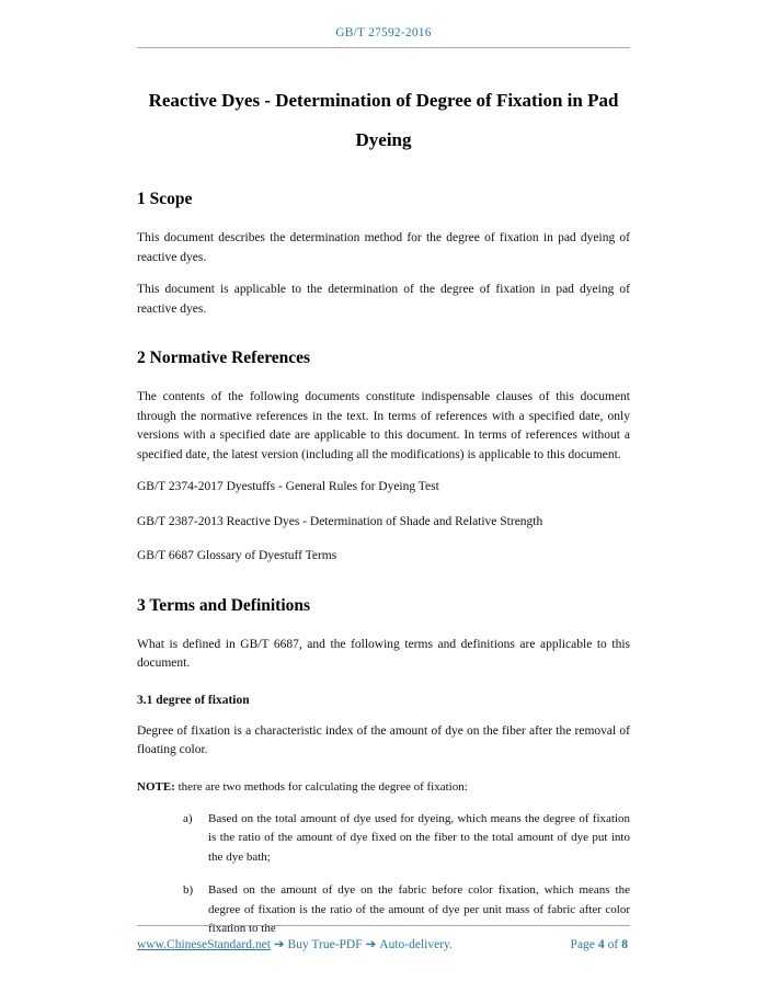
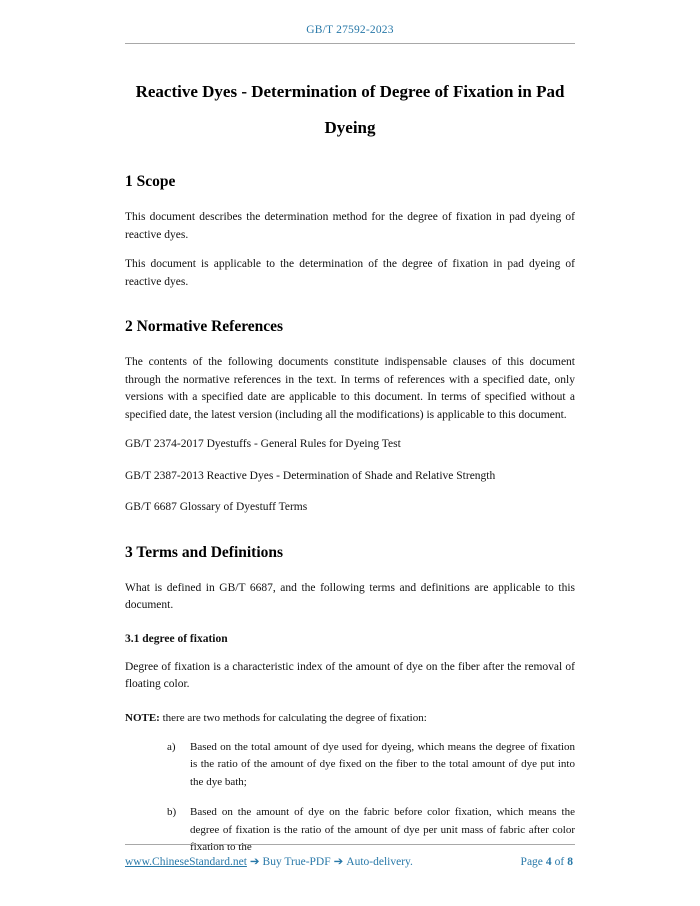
- GB/T 27592-2016
+ GB/T 27592-2023
  Reactive Dyes - Determination of Degree of Fixation in Pad
  Dyeing
  1 Scope
  This document describes the determination method for the degree of fixation in pad dyeing of reactive dyes.
  This document is applicable to the determination of the degree of fixation in pad dyeing of reactive dyes.
  2 Normative References
- The contents of the following documents constitute indispensable clauses of this document through the normative references in the text. In terms of references with a specified date, only versions with a specified date are applicable to this document. In terms of references without a specified date, the latest version (including all the modifications) is applicable to this document.
+ The contents of the following documents constitute indispensable clauses of this document through the normative references in the text. In terms of references with a specified date, only versions with a specified date are applicable to this document. In terms of specified without a specified date, the latest version (including all the modifications) is applicable to this document.
  GB/T 2374-2017 Dyestuffs - General Rules for Dyeing Test
  GB/T 2387-2013 Reactive Dyes - Determination of Shade and Relative Strength
  GB/T 6687 Glossary of Dyestuff Terms
  3 Terms and Definitions
  What is defined in GB/T 6687, and the following terms and definitions are applicable to this document.
  3.1 degree of fixation
  Degree of fixation is a characteristic index of the amount of dye on the fiber after the removal of floating color.
  NOTE: there are two methods for calculating the degree of fixation:
  a)
  Based on the total amount of dye used for dyeing, which means the degree of fixation is the ratio of the amount of dye fixed on the fiber to the total amount of dye put into the dye bath;
  b)
  Based on the amount of dye on the fabric before color fixation, which means the degree of fixation is the ratio of the amount of dye per unit mass of fabric after color fixation to the
  www.ChineseStandard.net ➔ Buy True-PDF ➔ Auto-delivery.
  Page 4 of 8
